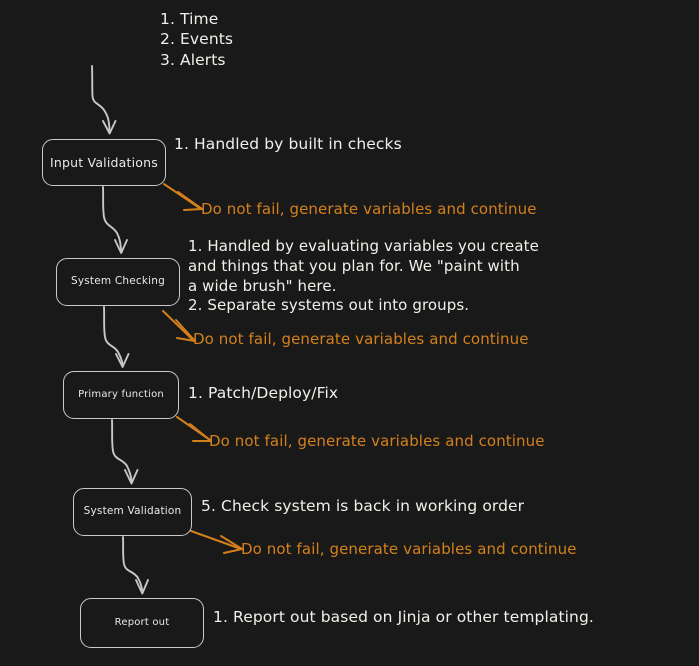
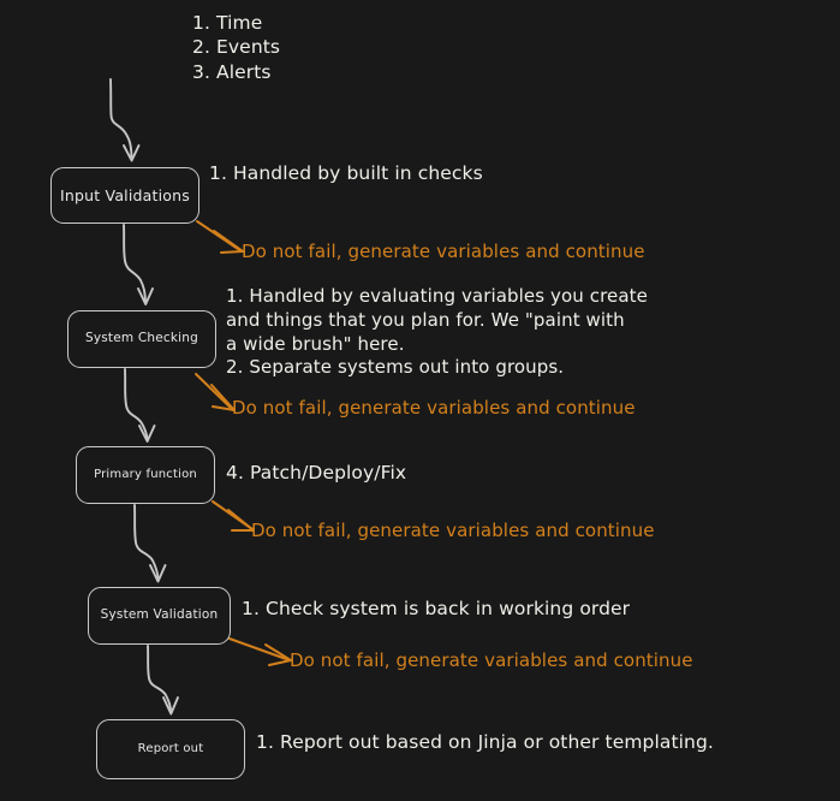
  Input Validations
  System Checking
  Primary function
  System Validation
  Report out
  1. Time
  2. Events
  3. Alerts
  1. Handled by built in checks
  1. Handled by evaluating variables you create
  and things that you plan for. We "paint with
  a wide brush" here.
  2. Separate systems out into groups.
- 1. Patch/Deploy/Fix
+ 4. Patch/Deploy/Fix
- 5. Check system is back in working order
+ 1. Check system is back in working order
  1. Report out based on Jinja or other templating.
  Do not fail, generate variables and continue
  Do not fail, generate variables and continue
  Do not fail, generate variables and continue
  Do not fail, generate variables and continue
